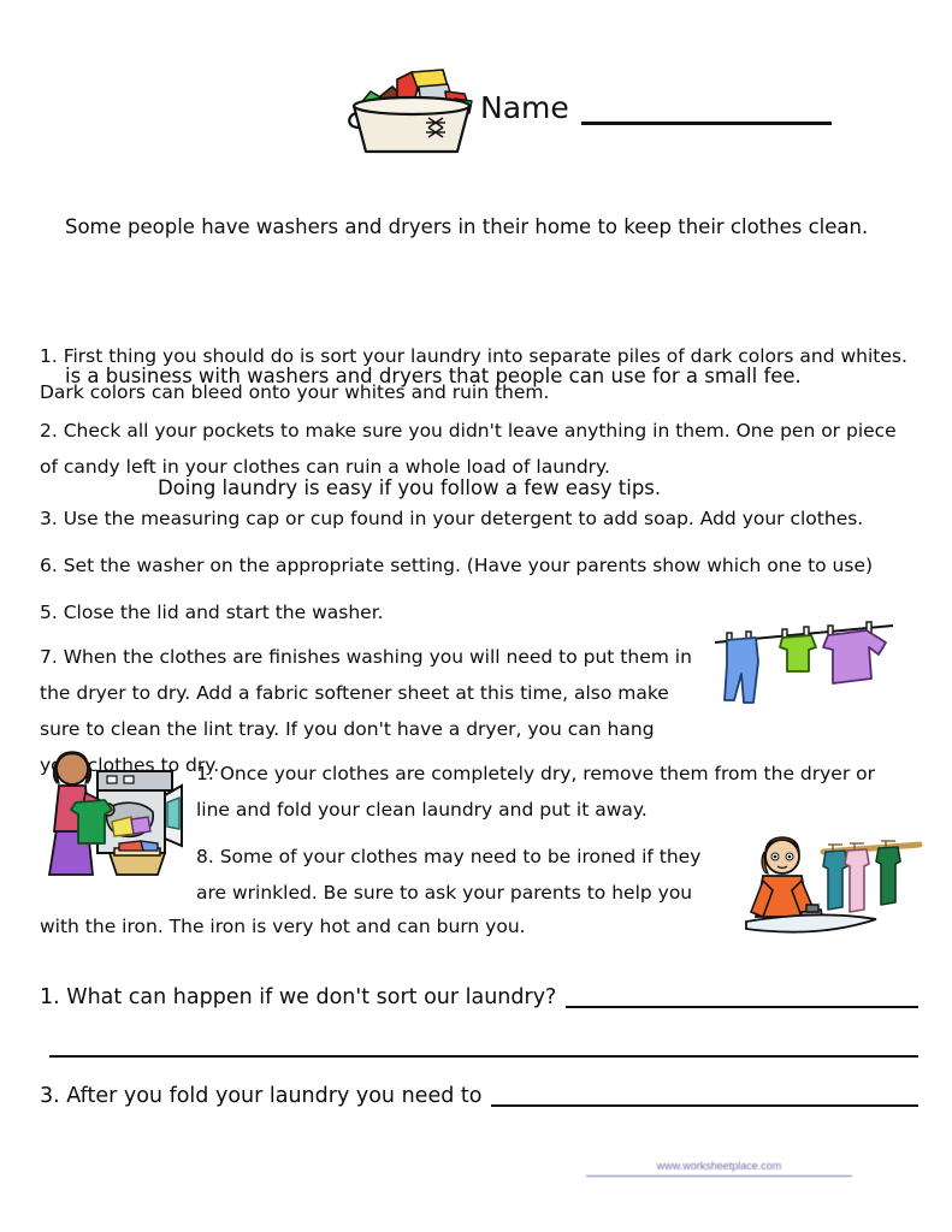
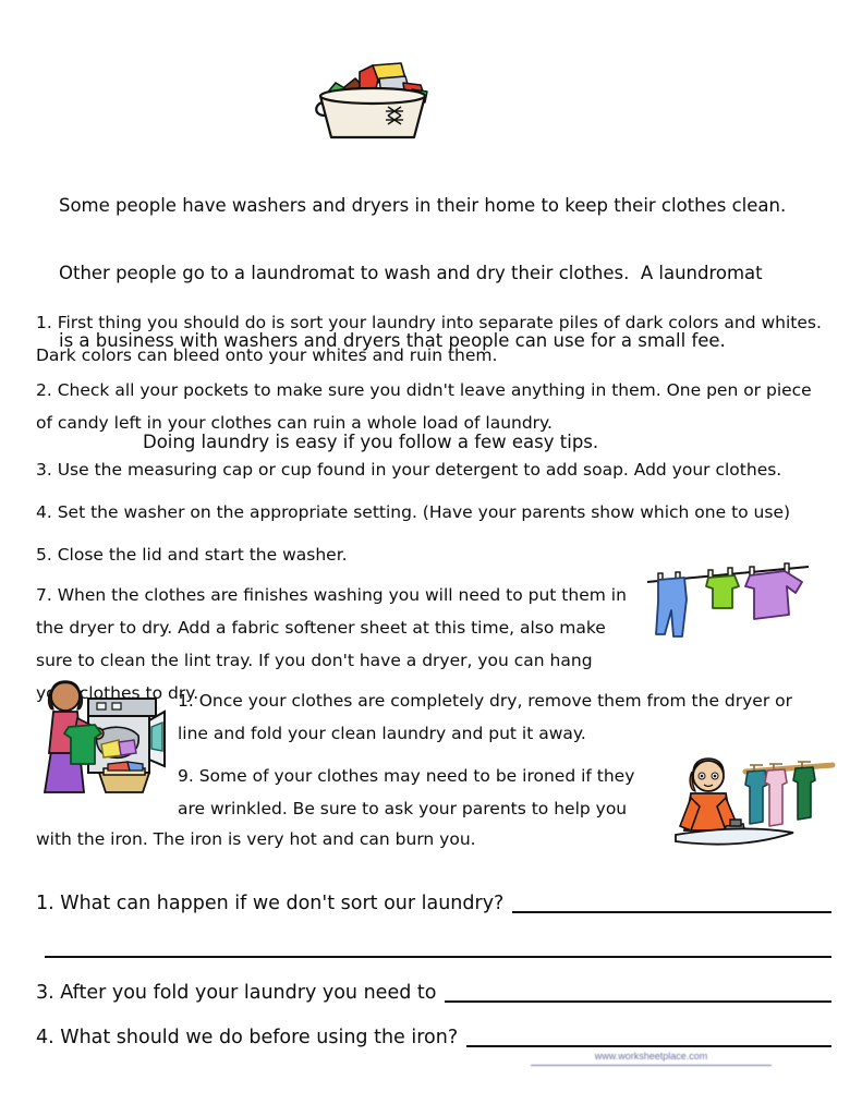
- Name
  Some people have washers and dryers in their home to keep their clothes clean.
+ Other people go to a laundromat to wash and dry their clothes. A laundromat
  is a business with washers and dryers that people can use for a small fee.
  Doing laundry is easy if you follow a few easy tips.
  1. First thing you should do is sort your laundry into separate piles of dark colors and whites. Dark colors can bleed onto your whites and ruin them.
  2. Check all your pockets to make sure you didn't leave anything in them. One pen or piece of candy left in your clothes can ruin a whole load of laundry.
  3. Use the measuring cap or cup found in your detergent to add soap. Add your clothes.
- 6. Set the washer on the appropriate setting. (Have your parents show which one to use)
+ 4. Set the washer on the appropriate setting. (Have your parents show which one to use)
  5. Close the lid and start the washer.
  7. When the clothes are finishes washing you will need to put them in the dryer to dry. Add a fabric softener sheet at this time, also make sure to clean the lint tray. If you don't have a dryer, you can hang y clothes to dry.
  1. Once your clothes are completely dry, remove them from the dryer or line and fold your clean laundry and put it away.
- 8. Some of your clothes may need to be ironed if they are wrinkled. Be sure to ask your parents to help you
+ 9. Some of your clothes may need to be ironed if they are wrinkled. Be sure to ask your parents to help you
  with the iron. The iron is very hot and can burn you.
  1. What can happen if we don't sort our laundry?
  3. After you fold your laundry you need to
+ 4. What should we do before using the iron?
  www.worksheetplace.com
